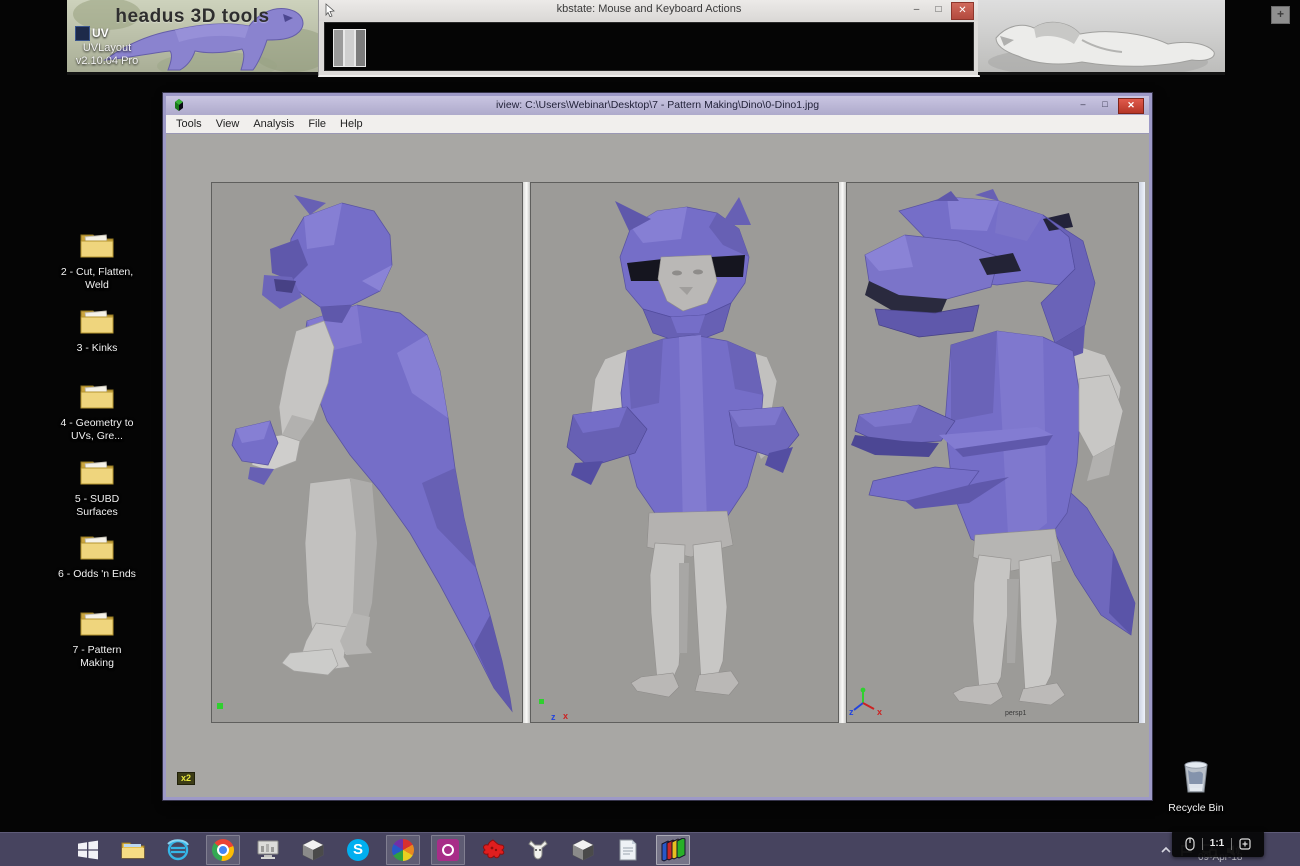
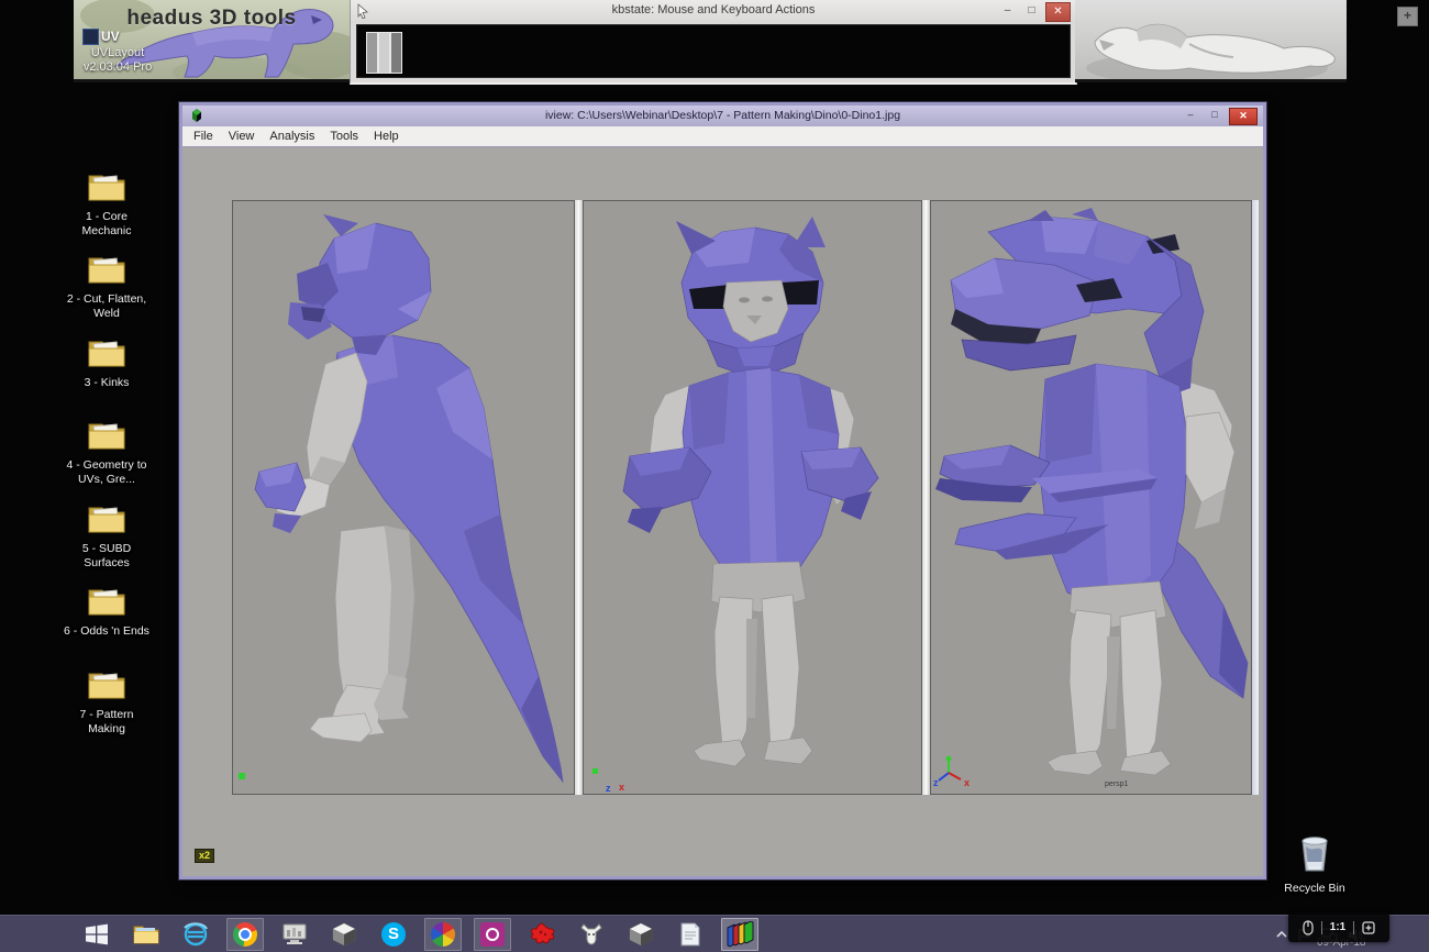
  headus 3D tools
  UV
  UVLayout
- v2.10.04 Pro
+ v2.03.04 Pro
  kbstate: Mouse and Keyboard Actions
  –
  □
  ✕
  +
+ 1 - Core Mechanic
  2 - Cut, Flatten, Weld
  3 - Kinks
  4 - Geometry to UVs, Gre...
  5 - SUBD Surfaces
  6 - Odds 'n Ends
  7 - Pattern Making
  Recycle Bin
  iview: C:\Users\Webinar\Desktop\7 - Pattern Making\Dino\0-Dino1.jpg
  –
  □
  ✕
- Tools
+ File
  View
  Analysis
- File
+ Tools
  Help
  z
  x
  z
  x
  x2
  S
  09-Apr-18
  1:1
